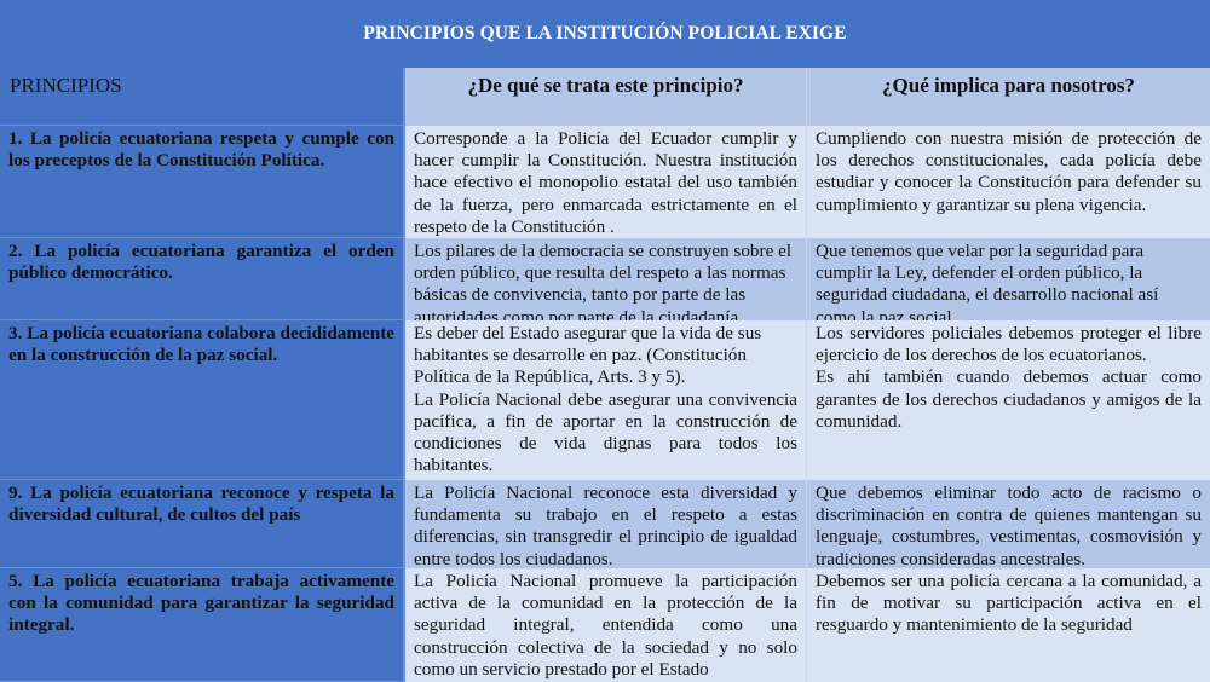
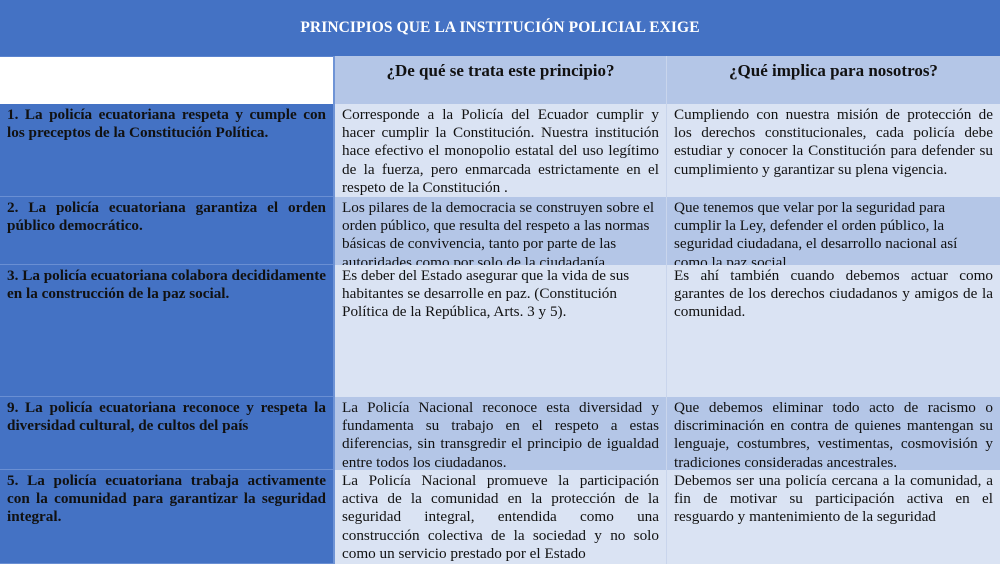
  PRINCIPIOS QUE LA INSTITUCIÓN POLICIAL EXIGE
- PRINCIPIOS
  ¿De qué se trata este principio?
  ¿Qué implica para nosotros?
  1. La policía ecuatoriana respeta y cumple con los preceptos de la Constitución Política.
- Corresponde a la Policía del Ecuador cumplir y hacer cumplir la Constitución. Nuestra institución hace efectivo el monopolio estatal del uso también de la fuerza, pero enmarcada estrictamente en el respeto de la Constitución .
+ Corresponde a la Policía del Ecuador cumplir y hacer cumplir la Constitución. Nuestra institución hace efectivo el monopolio estatal del uso legítimo de la fuerza, pero enmarcada estrictamente en el respeto de la Constitución .
  Cumpliendo con nuestra misión de protección de los derechos constitucionales, cada policía debe estudiar y conocer la Constitución para defender su cumplimiento y garantizar su plena vigencia.
  2. La policía ecuatoriana garantiza el orden público democrático.
- Los pilares de la democracia se construyen sobre el orden público, que resulta del respeto a las normas básicas de convivencia, tanto por parte de las autoridades como por parte de la ciudadanía.
+ Los pilares de la democracia se construyen sobre el orden público, que resulta del respeto a las normas básicas de convivencia, tanto por parte de las autoridades como por solo de la ciudadanía.
  Que tenemos que velar por la seguridad para cumplir la Ley, defender el orden público, la seguridad ciudadana, el desarrollo nacional así como la paz social.
  3. La policía ecuatoriana colabora decididamente en la construcción de la paz social.
  Es deber del Estado asegurar que la vida de sus habitantes se desarrolle en paz. (Constitución Política de la República, Arts. 3 y 5).
- La Policía Nacional debe asegurar una convivencia pacífica, a fin de aportar en la construcción de condiciones de vida dignas para todos los habitantes.
- Los servidores policiales debemos proteger el libre ejercicio de los derechos de los ecuatorianos.
  Es ahí también cuando debemos actuar como garantes de los derechos ciudadanos y amigos de la comunidad.
  9. La policía ecuatoriana reconoce y respeta la diversidad cultural, de cultos del país
  La Policía Nacional reconoce esta diversidad y fundamenta su trabajo en el respeto a estas diferencias, sin transgredir el principio de igualdad entre todos los ciudadanos.
  Que debemos eliminar todo acto de racismo o discriminación en contra de quienes mantengan su lenguaje, costumbres, vestimentas, cosmovisión y tradiciones consideradas ancestrales.
  5. La policía ecuatoriana trabaja activamente con la comunidad para garantizar la seguridad integral.
  La Policía Nacional promueve la participación activa de la comunidad en la protección de la seguridad integral, entendida como una construcción colectiva de la sociedad y no solo como un servicio prestado por el Estado
  Debemos ser una policía cercana a la comunidad, a fin de motivar su participación activa en el resguardo y mantenimiento de la seguridad
